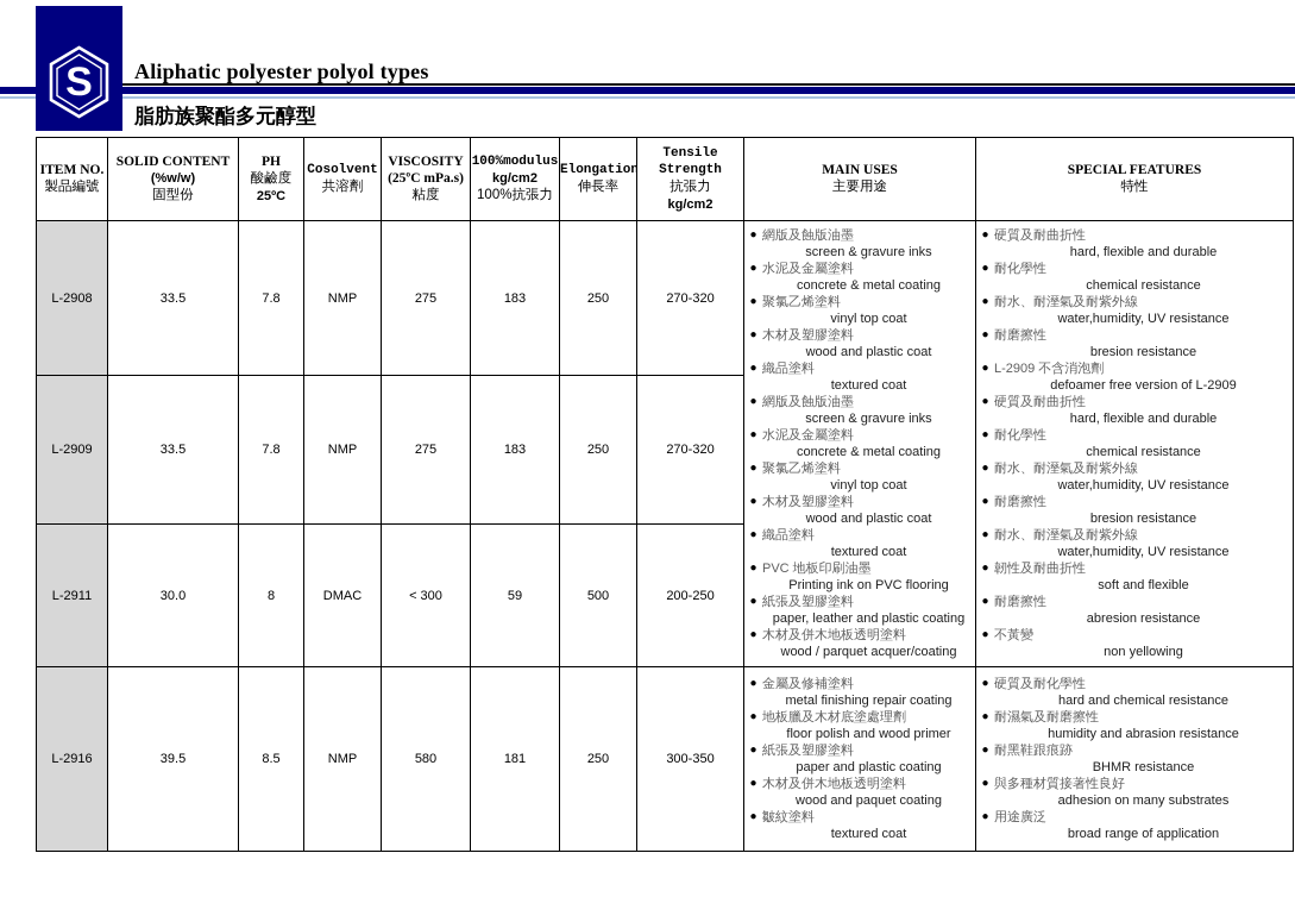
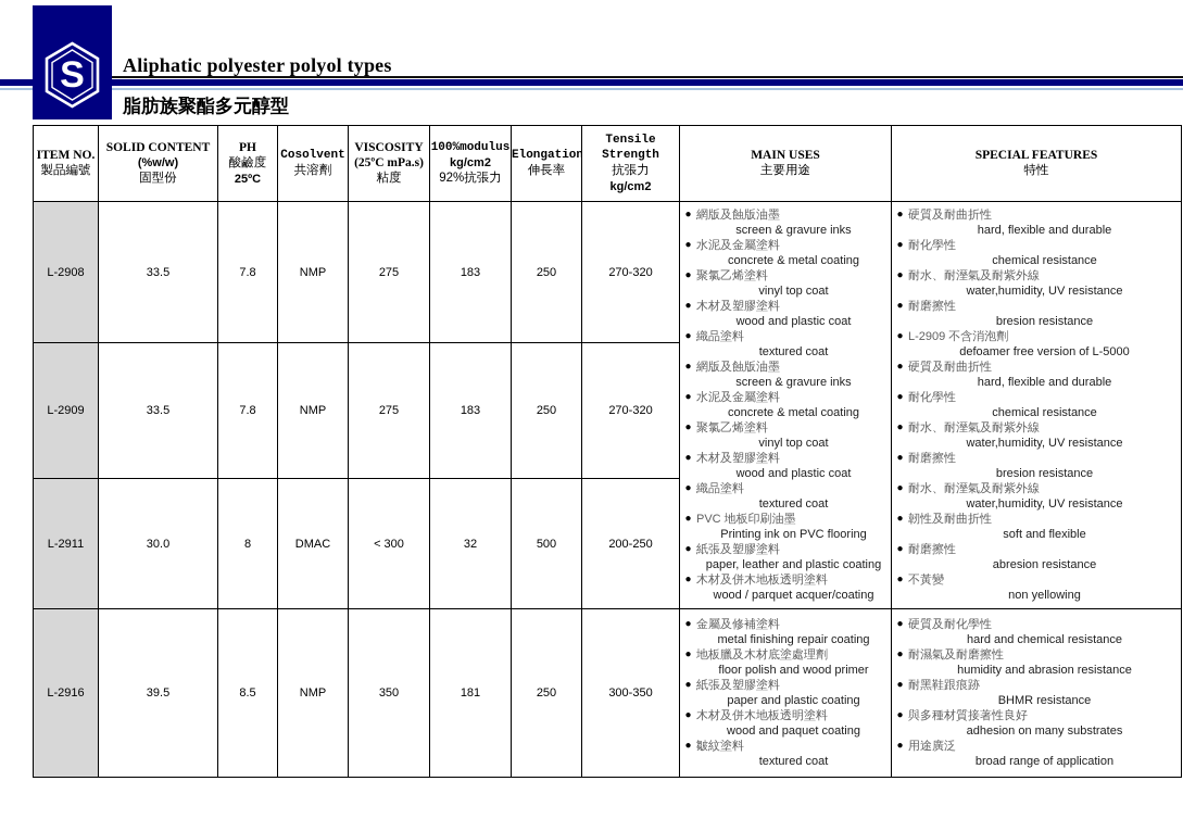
  S
  Aliphatic polyester polyol types
  脂肪族聚酯多元醇型
- ITEM NO. 製品編號	SOLID CONTENT (%w/w) 固型份	PH 酸鹼度 25ºC	Cosolvent 共溶劑	VISCOSITY (25ºC mPa.s) 粘度	100%modulus kg/cm2 100%抗張力	Elongation 伸長率	Tensile Strength 抗張力 kg/cm2	MAIN USES 主要用途	SPECIAL FEATURES 特性
+ ITEM NO. 製品編號	SOLID CONTENT (%w/w) 固型份	PH 酸鹼度 25ºC	Cosolvent 共溶劑	VISCOSITY (25ºC mPa.s) 粘度	100%modulus kg/cm2 92%抗張力	Elongation 伸長率	Tensile Strength 抗張力 kg/cm2	MAIN USES 主要用途	SPECIAL FEATURES 特性
- L-2908	33.5	7.8	NMP	275	183	250	270-320	● 網版及蝕版油墨screen & gravure inks● 水泥及金屬塗料concrete & metal coating● 聚氯乙烯塗料vinyl top coat● 木材及塑膠塗料wood and plastic coat● 織品塗料textured coat● 網版及蝕版油墨screen & gravure inks● 水泥及金屬塗料concrete & metal coating● 聚氯乙烯塗料vinyl top coat● 木材及塑膠塗料wood and plastic coat● 織品塗料textured coat● PVC 地板印刷油墨Printing ink on PVC flooring● 紙張及塑膠塗料paper, leather and plastic coating● 木材及併木地板透明塗料wood / parquet acquer/coating	● 硬質及耐曲折性hard, flexible and durable● 耐化學性chemical resistance● 耐水、耐溼氣及耐紫外線water,humidity, UV resistance● 耐磨擦性bresion resistance● L-2909 不含消泡劑defoamer free version of L-2909● 硬質及耐曲折性hard, flexible and durable● 耐化學性chemical resistance● 耐水、耐溼氣及耐紫外線water,humidity, UV resistance● 耐磨擦性bresion resistance● 耐水、耐溼氣及耐紫外線water,humidity, UV resistance● 韌性及耐曲折性soft and flexible● 耐磨擦性abresion resistance● 不黃變non yellowing
+ L-2908	33.5	7.8	NMP	275	183	250	270-320	● 網版及蝕版油墨screen & gravure inks● 水泥及金屬塗料concrete & metal coating● 聚氯乙烯塗料vinyl top coat● 木材及塑膠塗料wood and plastic coat● 織品塗料textured coat● 網版及蝕版油墨screen & gravure inks● 水泥及金屬塗料concrete & metal coating● 聚氯乙烯塗料vinyl top coat● 木材及塑膠塗料wood and plastic coat● 織品塗料textured coat● PVC 地板印刷油墨Printing ink on PVC flooring● 紙張及塑膠塗料paper, leather and plastic coating● 木材及併木地板透明塗料wood / parquet acquer/coating	● 硬質及耐曲折性hard, flexible and durable● 耐化學性chemical resistance● 耐水、耐溼氣及耐紫外線water,humidity, UV resistance● 耐磨擦性bresion resistance● L-2909 不含消泡劑defoamer free version of L-5000● 硬質及耐曲折性hard, flexible and durable● 耐化學性chemical resistance● 耐水、耐溼氣及耐紫外線water,humidity, UV resistance● 耐磨擦性bresion resistance● 耐水、耐溼氣及耐紫外線water,humidity, UV resistance● 韌性及耐曲折性soft and flexible● 耐磨擦性abresion resistance● 不黃變non yellowing
  L-2909	33.5	7.8	NMP	275	183	250	270-320
- L-2911	30.0	8	DMAC	< 300	59	500	200-250
+ L-2911	30.0	8	DMAC	< 300	32	500	200-250
- L-2916	39.5	8.5	NMP	580	181	250	300-350	● 金屬及修補塗料metal finishing repair coating● 地板臘及木材底塗處理劑floor polish and wood primer● 紙張及塑膠塗料paper and plastic coating● 木材及併木地板透明塗料wood and paquet coating● 皺紋塗料textured coat	● 硬質及耐化學性hard and chemical resistance● 耐濕氣及耐磨擦性humidity and abrasion resistance● 耐黑鞋跟痕跡BHMR resistance● 與多種材質接著性良好adhesion on many substrates● 用途廣泛broad range of application
+ L-2916	39.5	8.5	NMP	350	181	250	300-350	● 金屬及修補塗料metal finishing repair coating● 地板臘及木材底塗處理劑floor polish and wood primer● 紙張及塑膠塗料paper and plastic coating● 木材及併木地板透明塗料wood and paquet coating● 皺紋塗料textured coat	● 硬質及耐化學性hard and chemical resistance● 耐濕氣及耐磨擦性humidity and abrasion resistance● 耐黑鞋跟痕跡BHMR resistance● 與多種材質接著性良好adhesion on many substrates● 用途廣泛broad range of application
